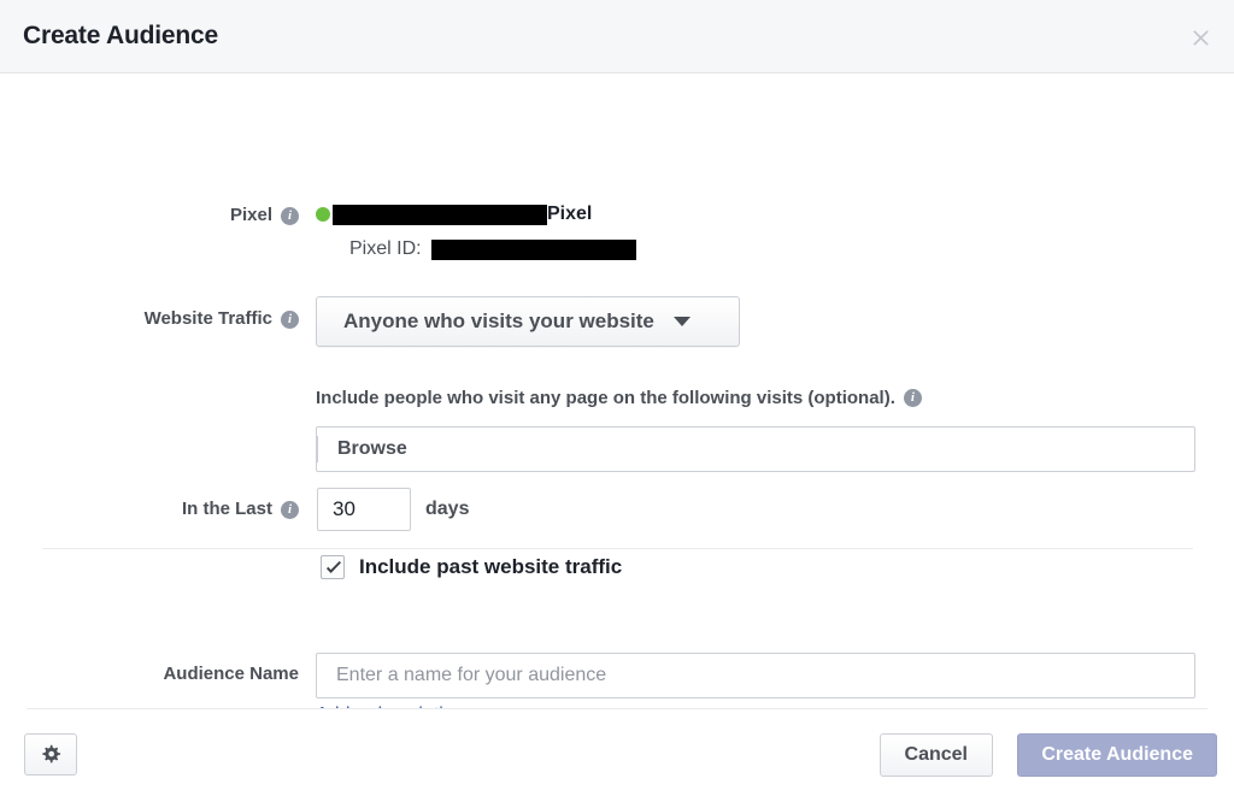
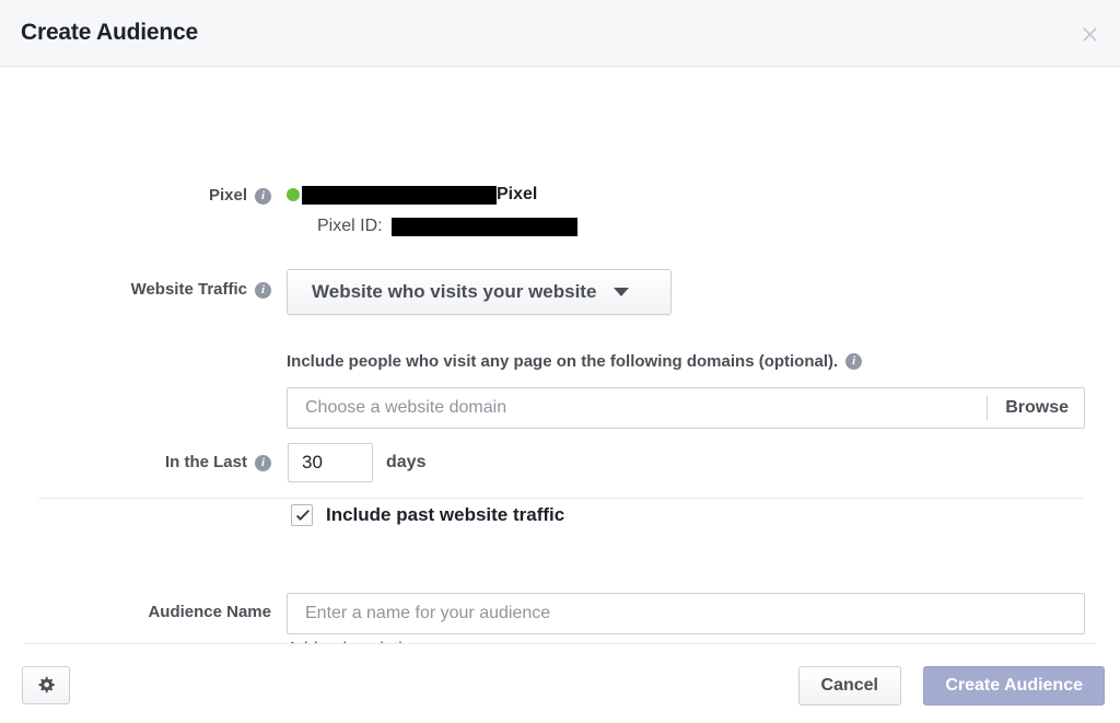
  Create Audience
  Pixel i
  Pixel
  Pixel ID:
  Website Traffic i
- Anyone who visits your website
+ Website who visits your website
- Include people who visit any page on the following visits (optional).
+ Include people who visit any page on the following domains (optional).
  i
+ Choose a website domain
  Browse
  In the Last i
  30
  days
  Include past website traffic
  Audience Name
  Enter a name for your audience
  Cancel
  Create Audience
